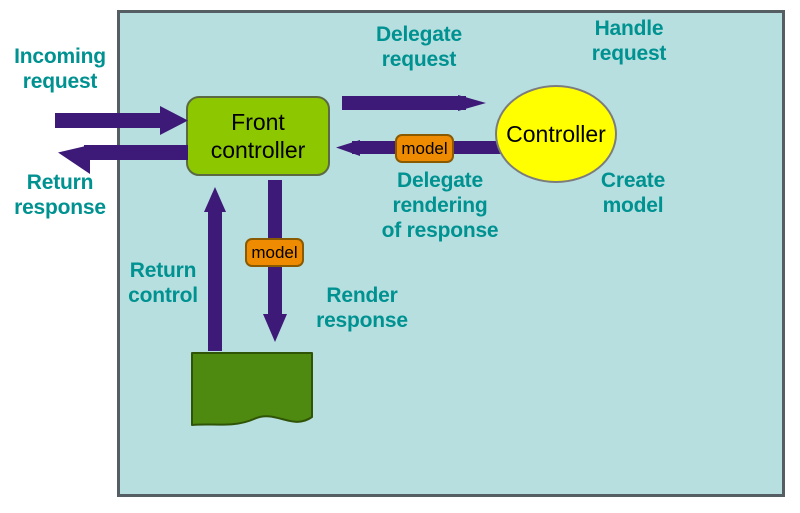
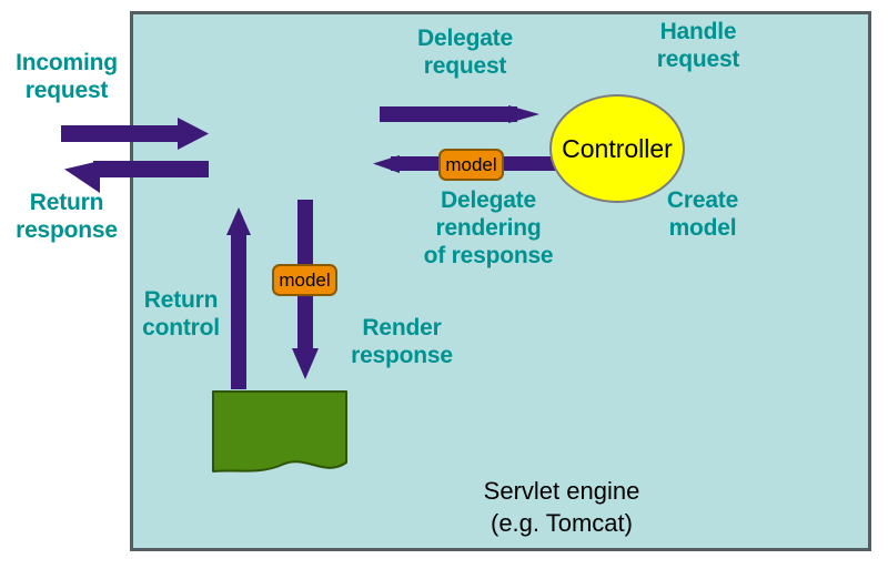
- Front
- controller
  Controller
  model
  model
  Incoming
  request
  Return
  response
  Delegate
  request
  Handle
  request
  Delegate
  rendering
  of response
  Create
  model
  Return
  control
  Render
  response
+ Servlet engine
+ (e.g. Tomcat)
